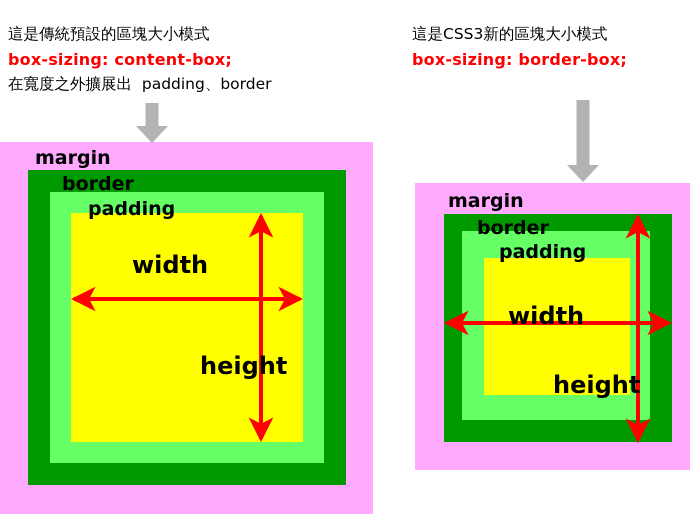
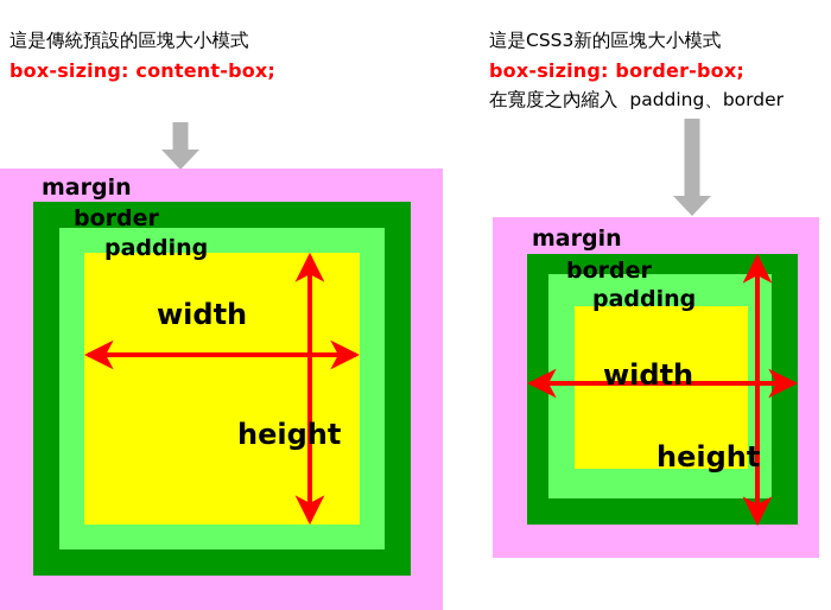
  這是傳統預設的區塊大小模式
  box-sizing: content-box;
- 在寬度之外擴展出 padding、border
  這是CSS3新的區塊大小模式
  box-sizing: border-box;
+ 在寬度之內縮入 padding、border
  margin
  border
  padding
  width
  height
  margin
  border
  padding
  width
  height
